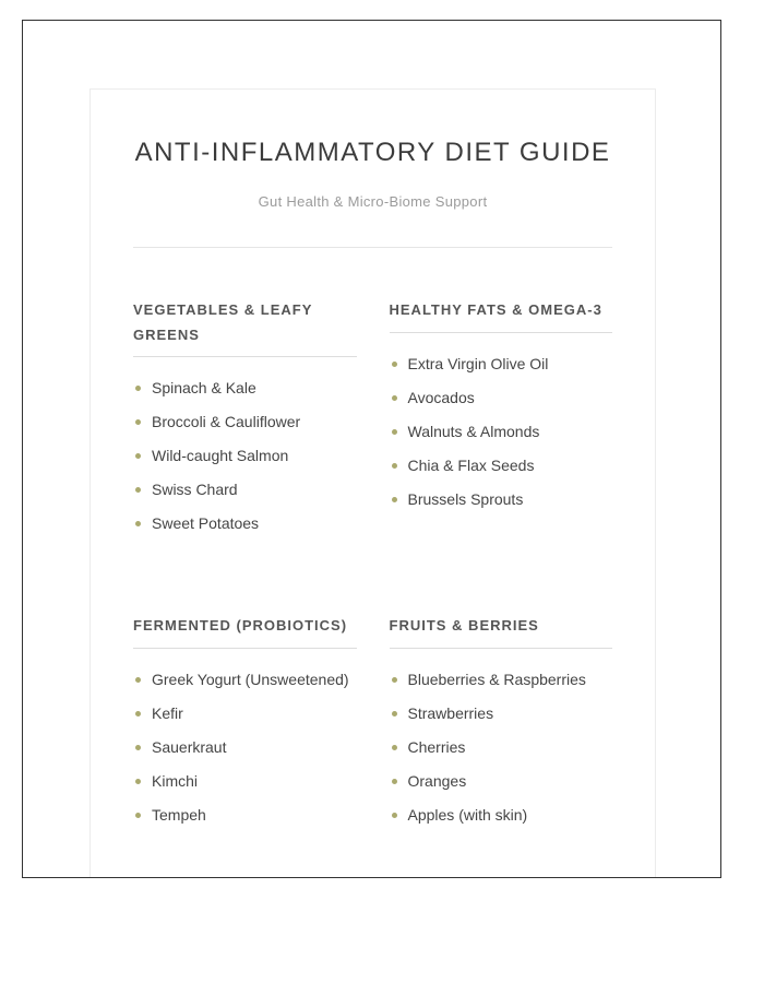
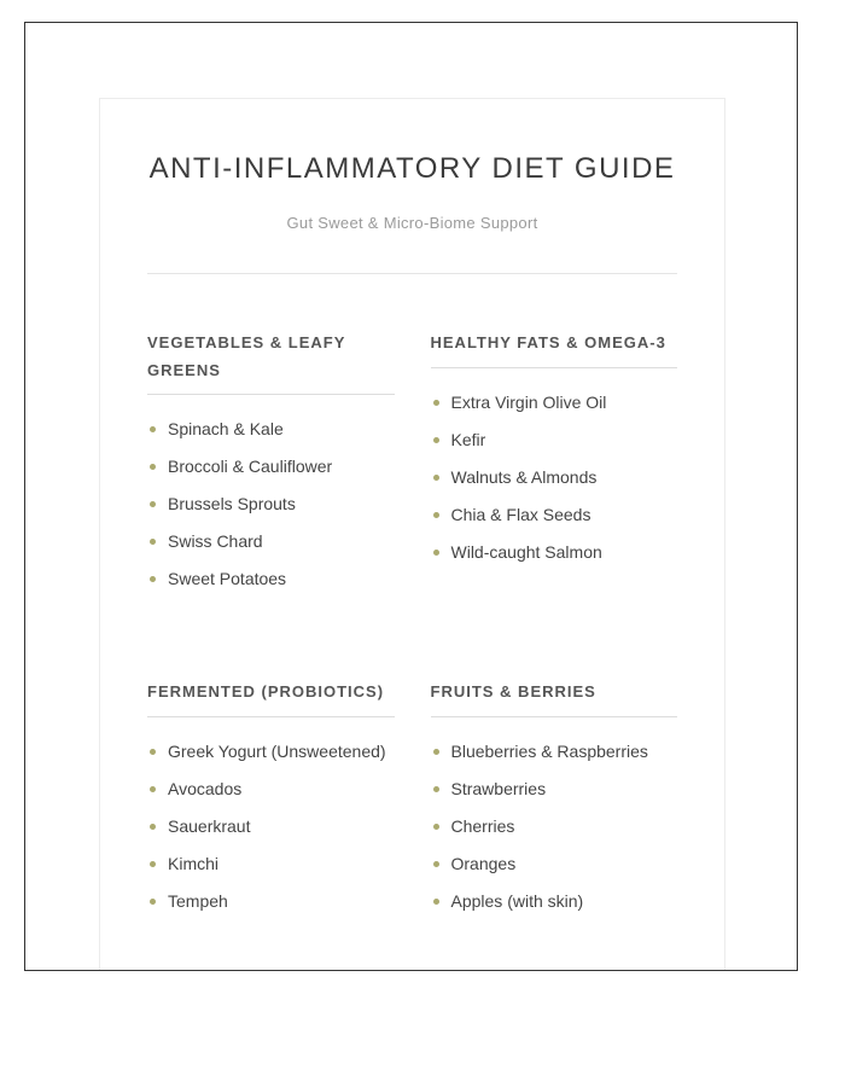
  ANTI-INFLAMMATORY DIET GUIDE
- Gut Health & Micro-Biome Support
+ Gut Sweet & Micro-Biome Support
  VEGETABLES & LEAFY GREENS
  Spinach & Kale
  Broccoli & Cauliflower
- Wild-caught Salmon
+ Brussels Sprouts
  Swiss Chard
  Sweet Potatoes
  HEALTHY FATS & OMEGA-3
  Extra Virgin Olive Oil
- Avocados
+ Kefir
  Walnuts & Almonds
  Chia & Flax Seeds
- Brussels Sprouts
+ Wild-caught Salmon
  FERMENTED (PROBIOTICS)
  Greek Yogurt (Unsweetened)
- Kefir
+ Avocados
  Sauerkraut
  Kimchi
  Tempeh
  FRUITS & BERRIES
  Blueberries & Raspberries
  Strawberries
  Cherries
  Oranges
  Apples (with skin)
